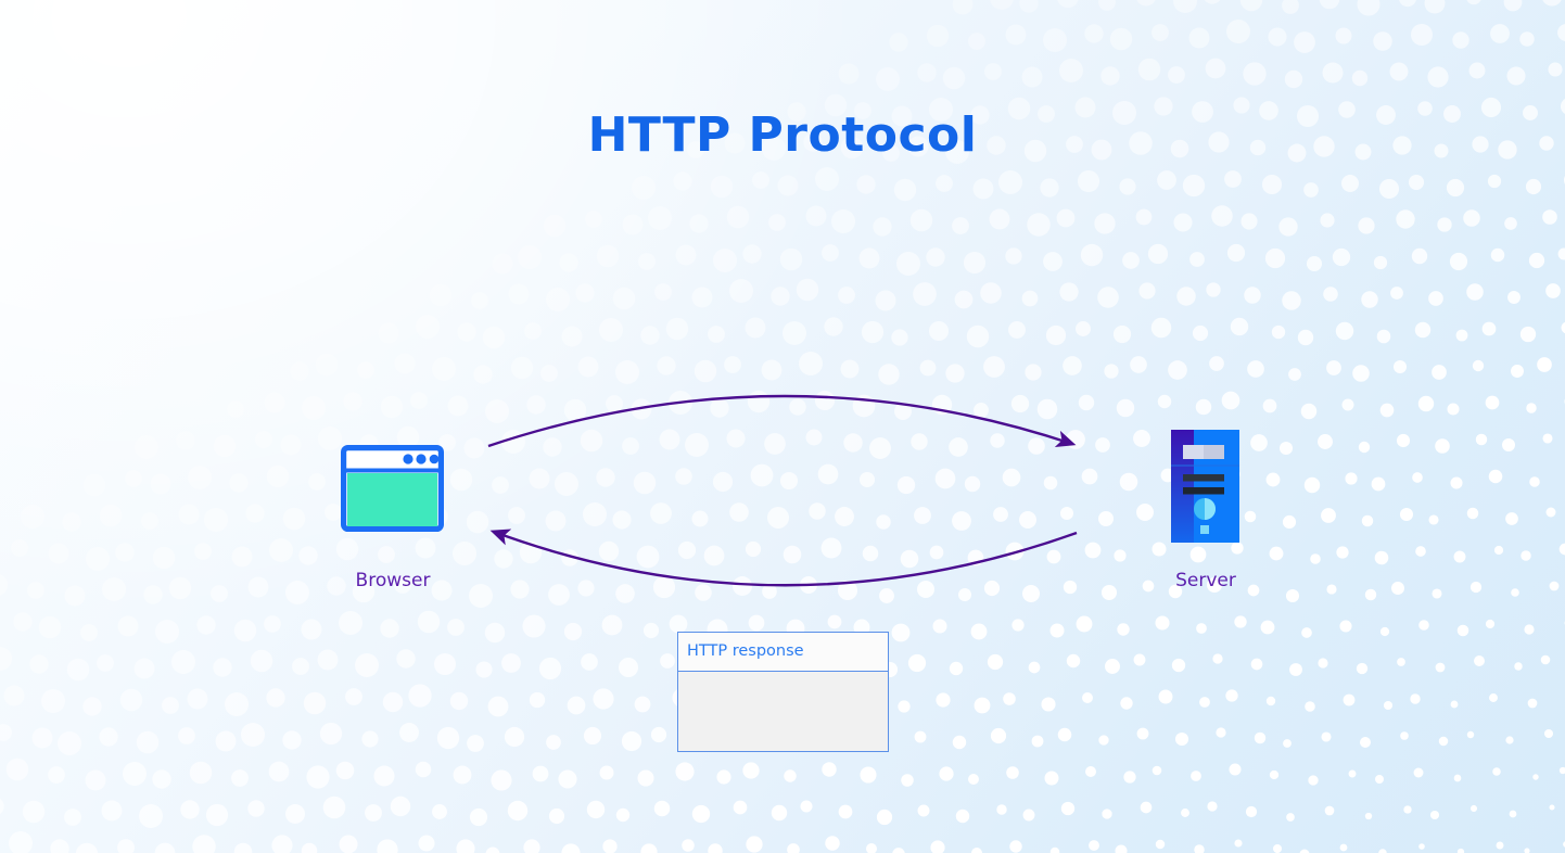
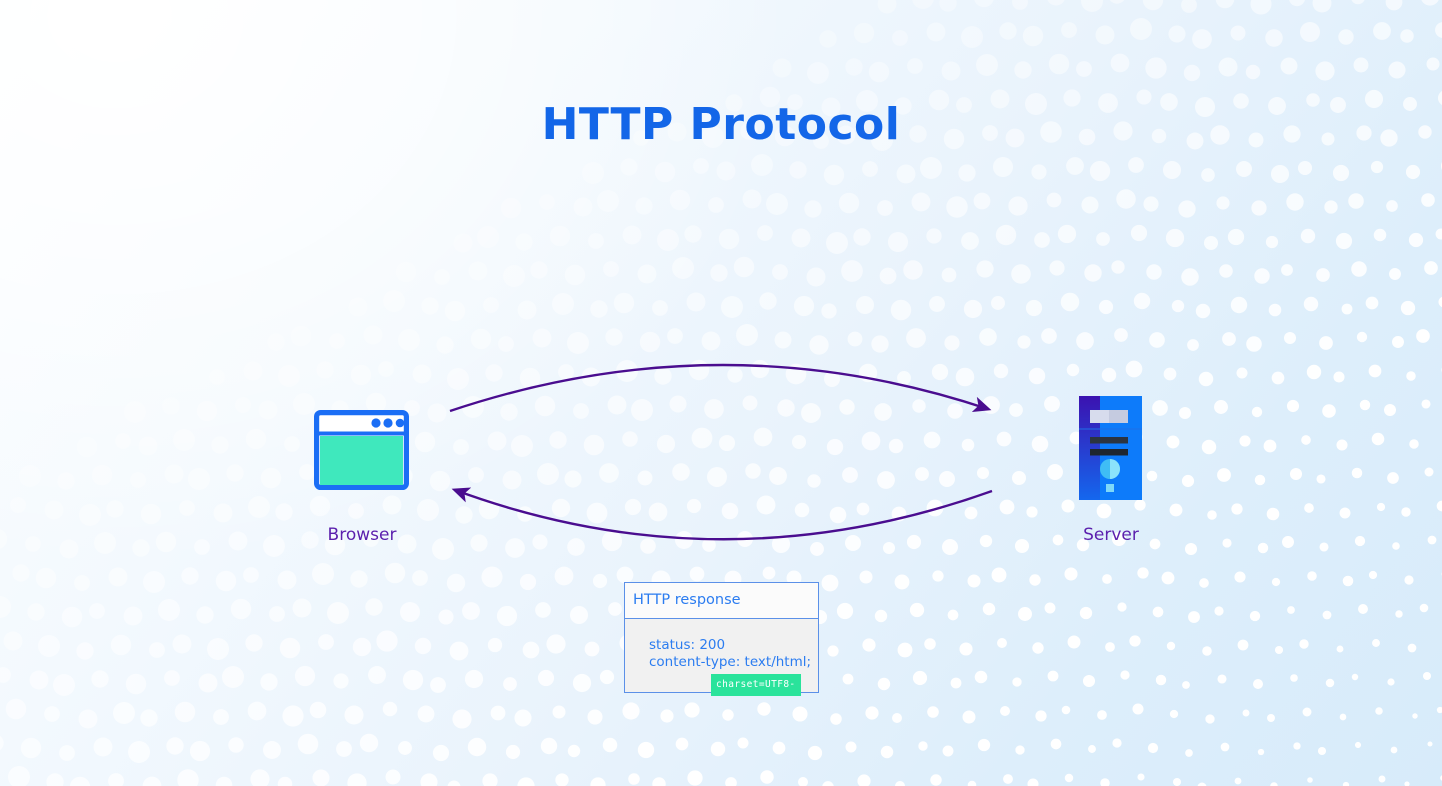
  HTTP Protocol
  HTTP response
+ status: 200
+ content-type: text/html;
+ charset=UTF8-
  Browser
  Server
